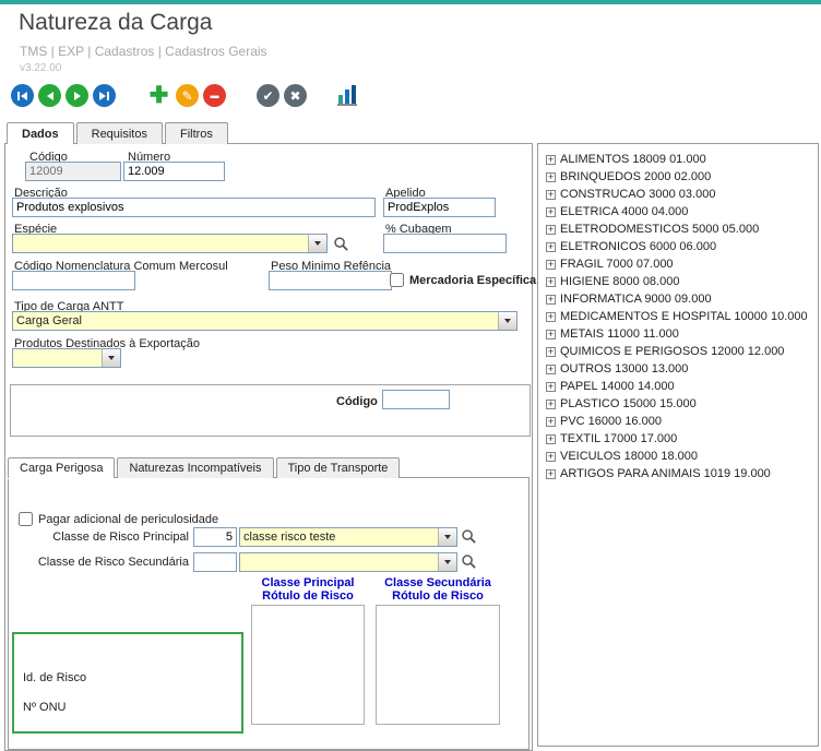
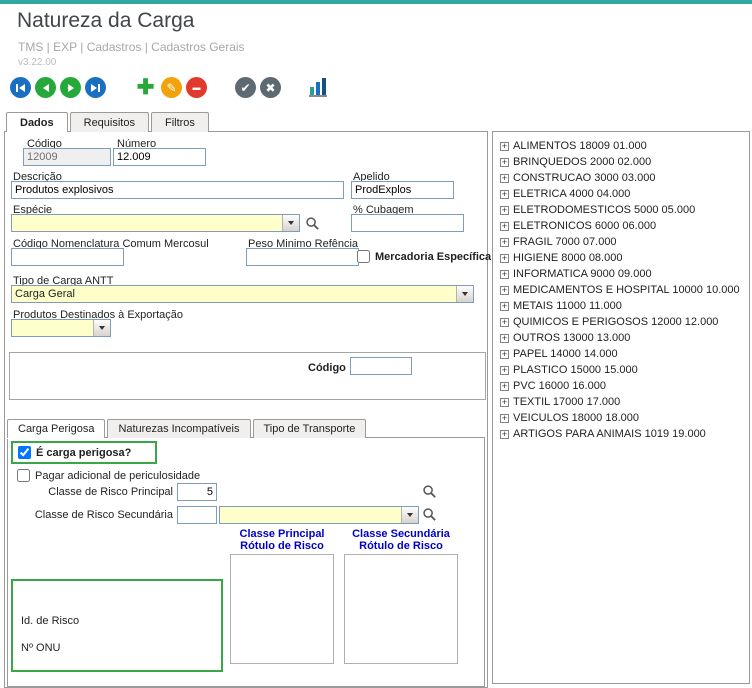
  Natureza da Carga
  TMS | EXP | Cadastros | Cadastros Gerais
  v3.22.00
  ✚
  ✎
  ▬
  ✔
  ✖
  Dados
  Requisitos
  Filtros
  Código
  12009
  Número
  12.009
  Descrição
  Produtos explosivos
  Apelido
  ProdExplos
  Espécie
  % Cubagem
  Código Nomenclatura Comum Mercosul
  Peso Minimo Refência
  Mercadoria Específica
  Tipo de Carga ANTT
  Carga Geral
  Produtos Destinados à Exportação
  Código
  Carga Perigosa
  Naturezas Incompatíveis
  Tipo de Transporte
+ É carga perigosa?
  Pagar adicional de periculosidade
  Classe de Risco Principal
  5
- classe risco teste
  Classe de Risco Secundária
  Classe Principal
  Rótulo de Risco
  Classe Secundária
  Rótulo de Risco
  Id. de Risco
  Nº ONU
  +
  ALIMENTOS 18009 01.000
  +
  BRINQUEDOS 2000 02.000
  +
  CONSTRUCAO 3000 03.000
  +
  ELETRICA 4000 04.000
  +
  ELETRODOMESTICOS 5000 05.000
  +
  ELETRONICOS 6000 06.000
  +
  FRAGIL 7000 07.000
  +
  HIGIENE 8000 08.000
  +
  INFORMATICA 9000 09.000
  +
  MEDICAMENTOS E HOSPITAL 10000 10.000
  +
  METAIS 11000 11.000
  +
  QUIMICOS E PERIGOSOS 12000 12.000
  +
  OUTROS 13000 13.000
  +
  PAPEL 14000 14.000
  +
  PLASTICO 15000 15.000
  +
  PVC 16000 16.000
  +
  TEXTIL 17000 17.000
  +
  VEICULOS 18000 18.000
  +
  ARTIGOS PARA ANIMAIS 1019 19.000
